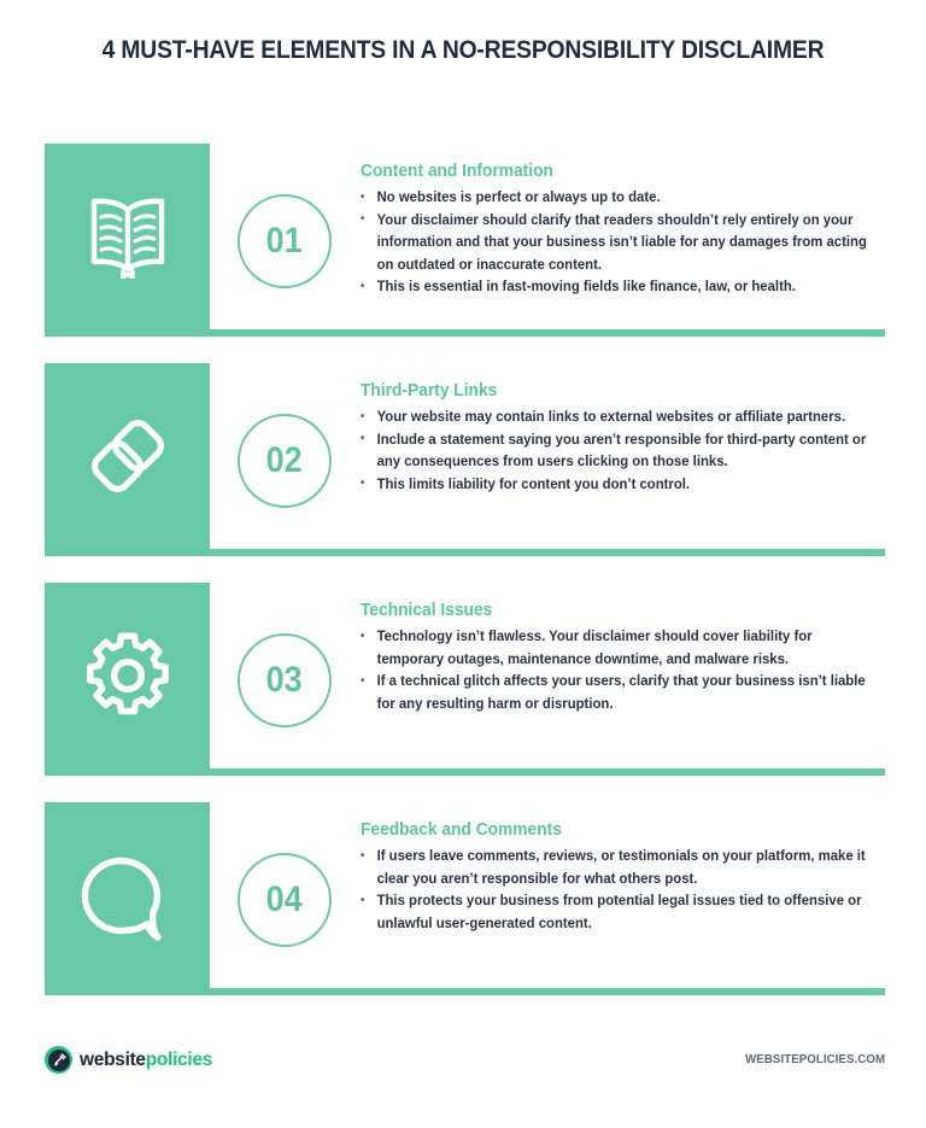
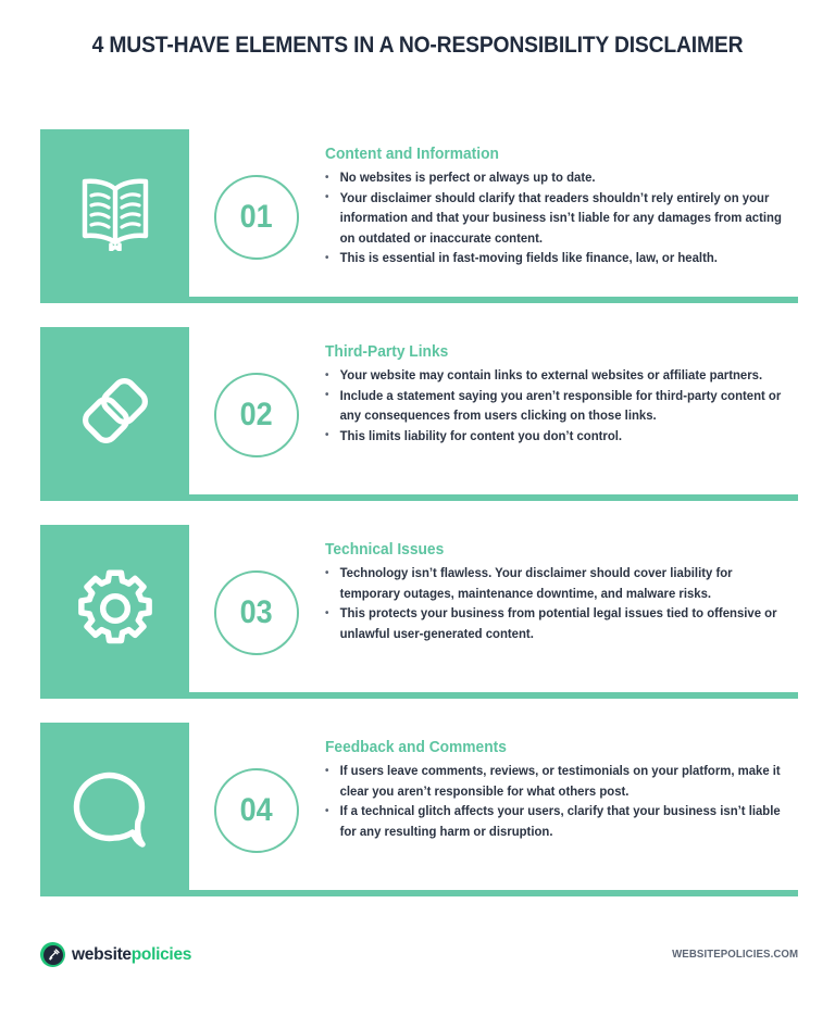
  4 MUST-HAVE ELEMENTS IN A NO-RESPONSIBILITY DISCLAIMER
  01
  Content and Information
  No websites is perfect or always up to date.
  Your disclaimer should clarify that readers shouldn’t rely entirely on your information and that your business isn’t liable for any damages from acting on outdated or inaccurate content.
  This is essential in fast-moving fields like finance, law, or health.
  02
  Third-Party Links
  Your website may contain links to external websites or affiliate partners.
  Include a statement saying you aren’t responsible for third-party content or any consequences from users clicking on those links.
  This limits liability for content you don’t control.
  03
  Technical Issues
  Technology isn’t flawless. Your disclaimer should cover liability for temporary outages, maintenance downtime, and malware risks.
- If a technical glitch affects your users, clarify that your business isn’t liable for any resulting harm or disruption.
+ This protects your business from potential legal issues tied to offensive or unlawful user-generated content.
  04
  Feedback and Comments
  If users leave comments, reviews, or testimonials on your platform, make it clear you aren’t responsible for what others post.
- This protects your business from potential legal issues tied to offensive or unlawful user-generated content.
+ If a technical glitch affects your users, clarify that your business isn’t liable for any resulting harm or disruption.
  websitepolicies
  WEBSITEPOLICIES.COM
